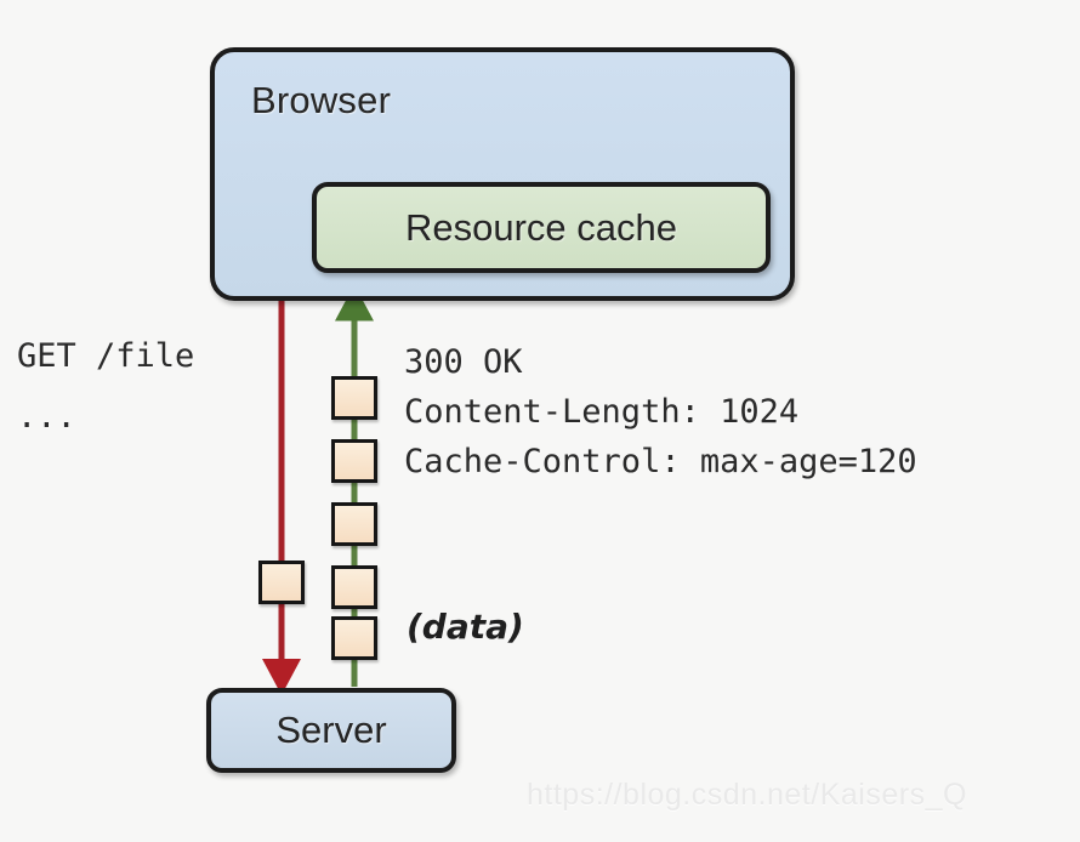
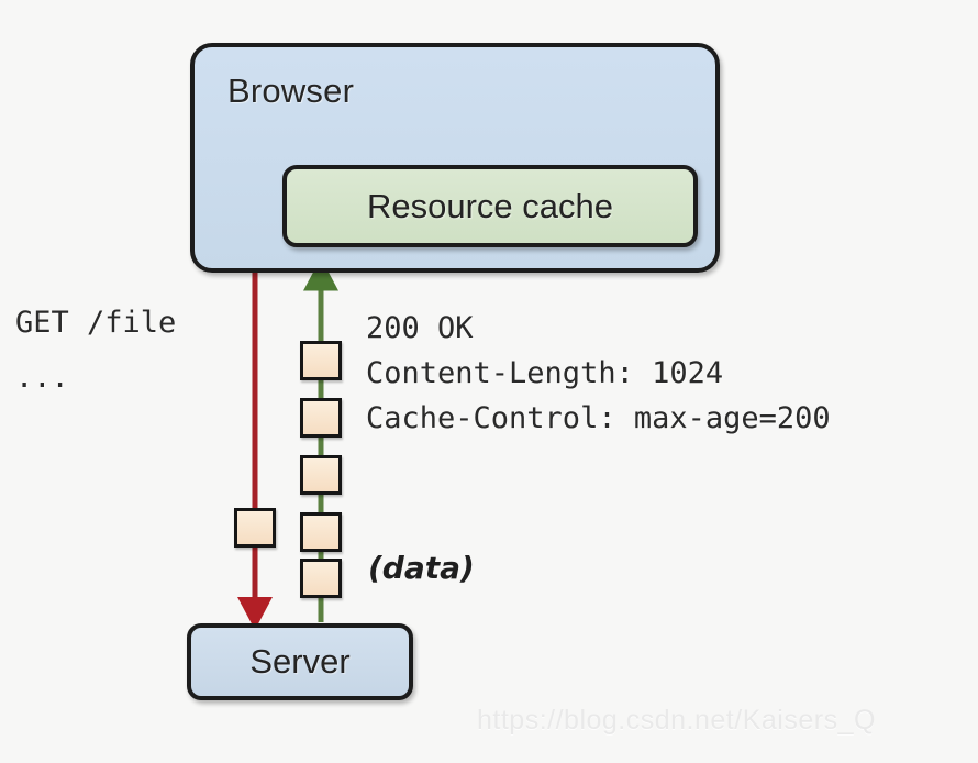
  Browser
  Resource cache
  Server
  GET /file
  ...
- 300 OK
+ 200 OK
  Content-Length: 1024
- Cache-Control: max-age=120
+ Cache-Control: max-age=200
  (data)
